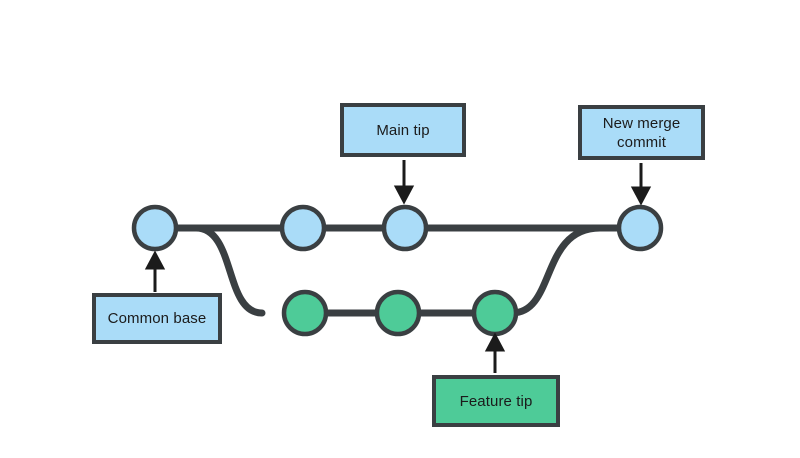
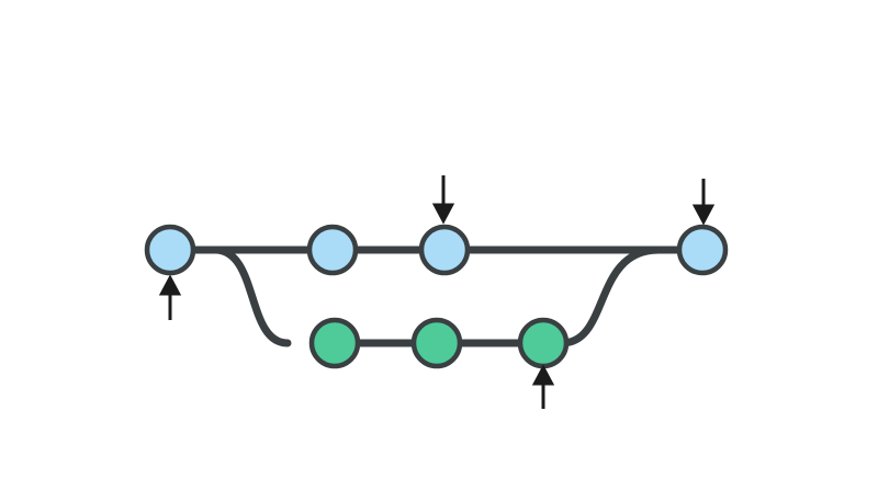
- Common base
- Main tip
- New merge
- commit
- Feature tip
